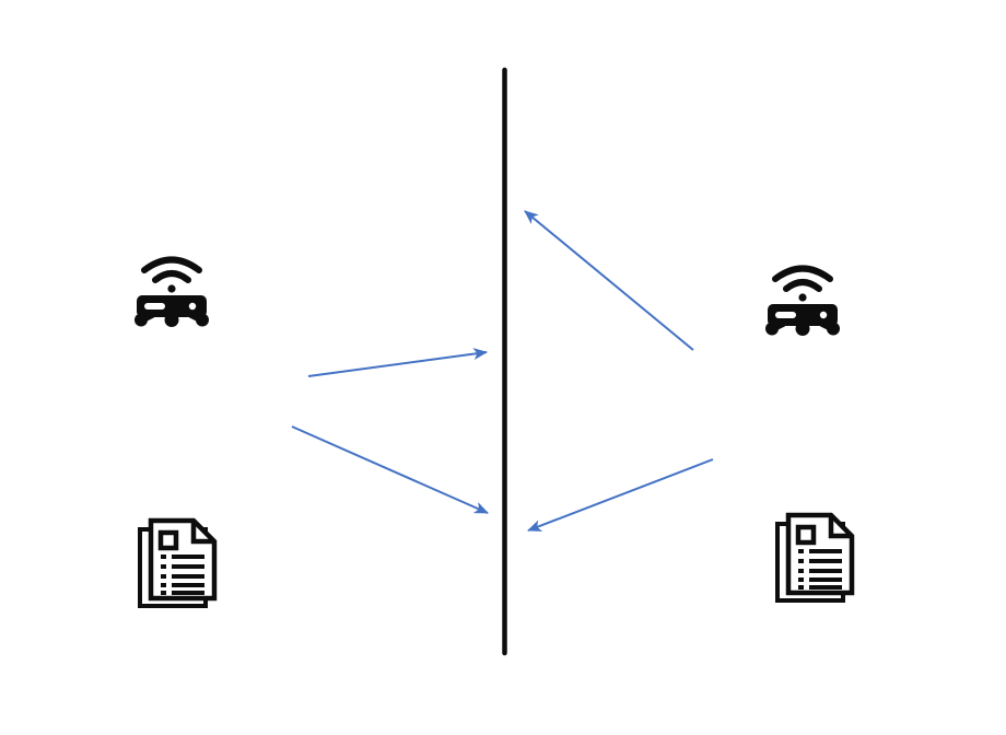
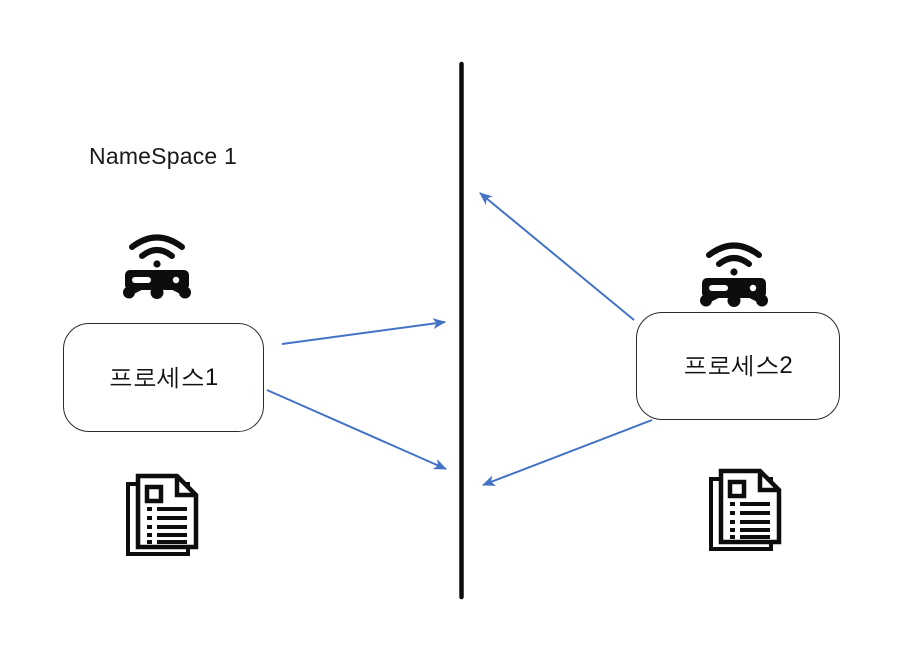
+ NameSpace 1
+ 프로세스1
+ 프로세스2
